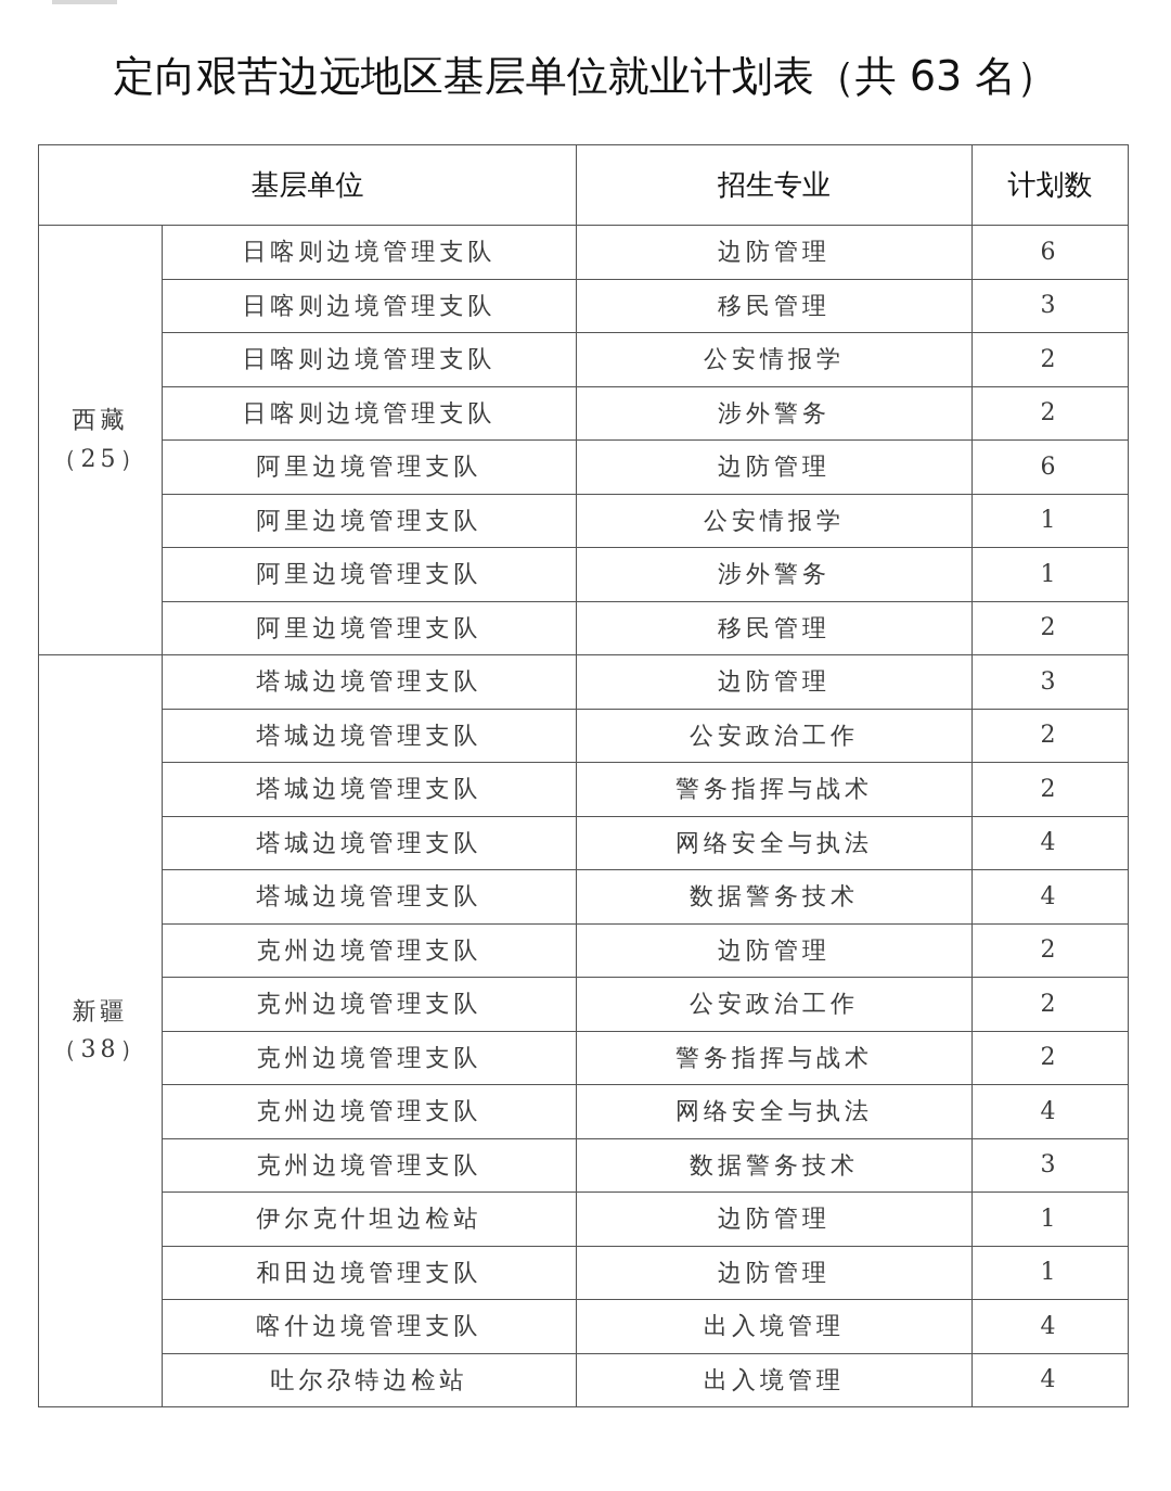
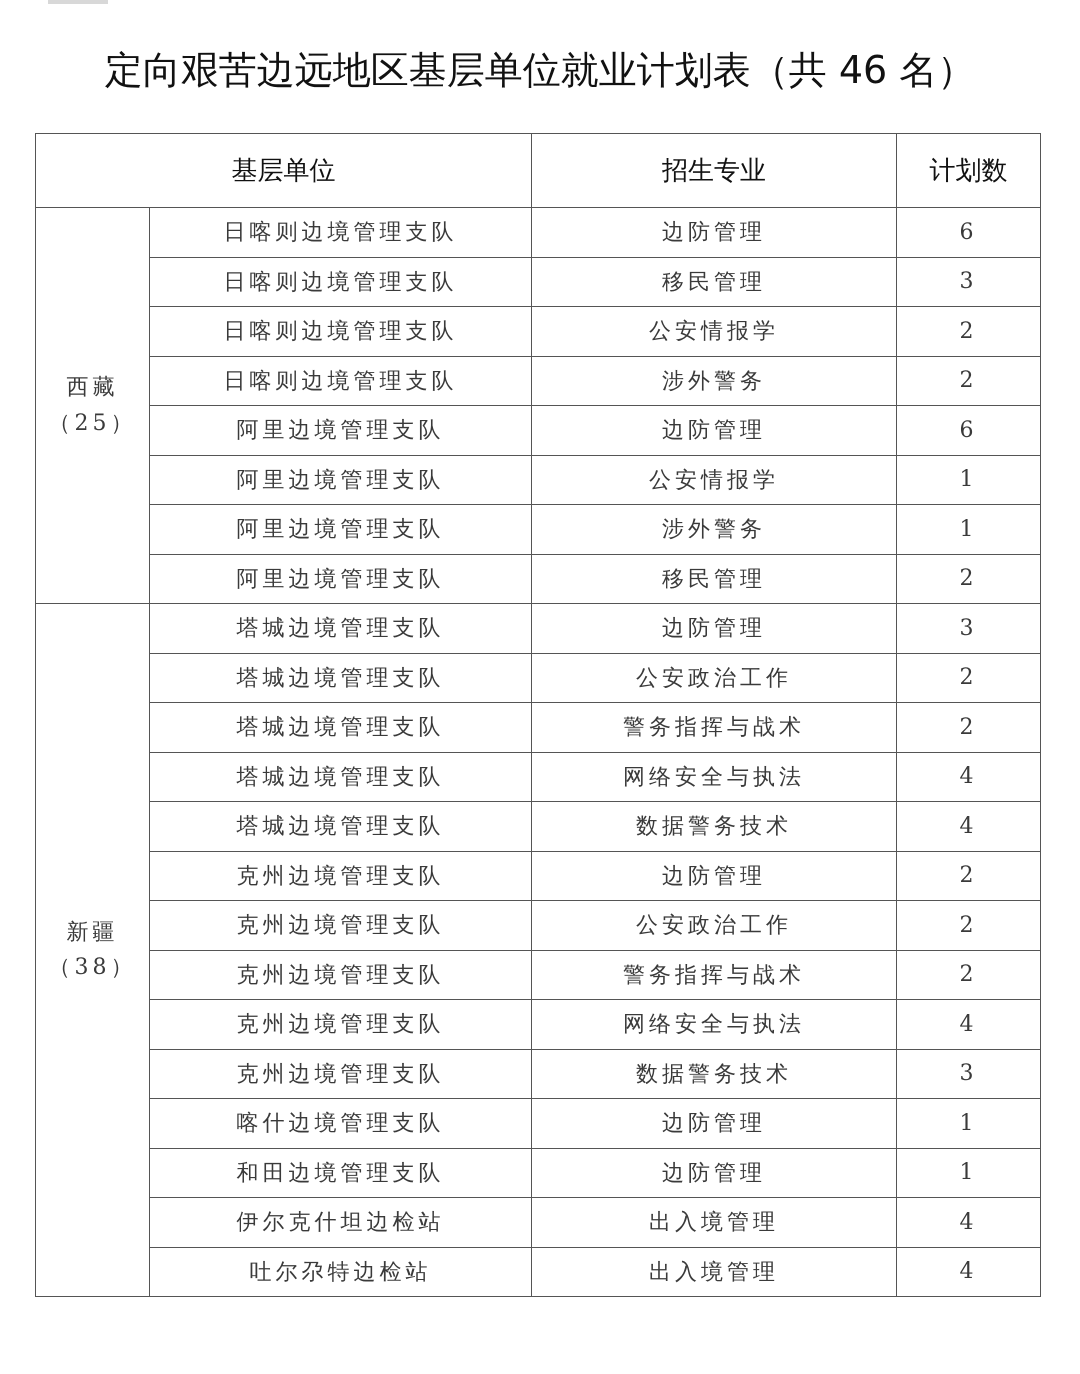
- 定向艰苦边远地区基层单位就业计划表（共 63 名）
+ 定向艰苦边远地区基层单位就业计划表（共 46 名）
  基层单位	招生专业	计划数
  西藏（25）	日喀则边境管理支队	边防管理	6
  日喀则边境管理支队	移民管理	3
  日喀则边境管理支队	公安情报学	2
  日喀则边境管理支队	涉外警务	2
  阿里边境管理支队	边防管理	6
  阿里边境管理支队	公安情报学	1
  阿里边境管理支队	涉外警务	1
  阿里边境管理支队	移民管理	2
  新疆（38）	塔城边境管理支队	边防管理	3
  塔城边境管理支队	公安政治工作	2
  塔城边境管理支队	警务指挥与战术	2
  塔城边境管理支队	网络安全与执法	4
  塔城边境管理支队	数据警务技术	4
  克州边境管理支队	边防管理	2
  克州边境管理支队	公安政治工作	2
  克州边境管理支队	警务指挥与战术	2
  克州边境管理支队	网络安全与执法	4
  克州边境管理支队	数据警务技术	3
- 伊尔克什坦边检站	边防管理	1
+ 喀什边境管理支队	边防管理	1
  和田边境管理支队	边防管理	1
- 喀什边境管理支队	出入境管理	4
+ 伊尔克什坦边检站	出入境管理	4
  吐尔尕特边检站	出入境管理	4
